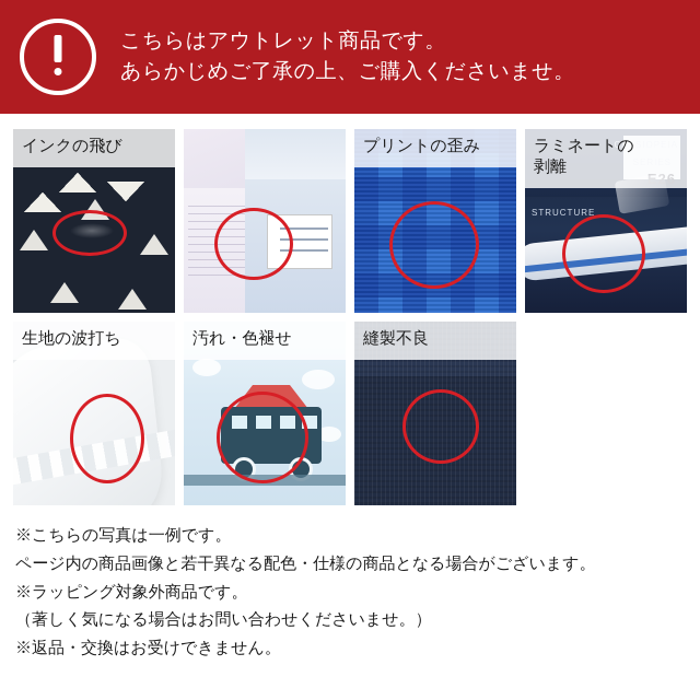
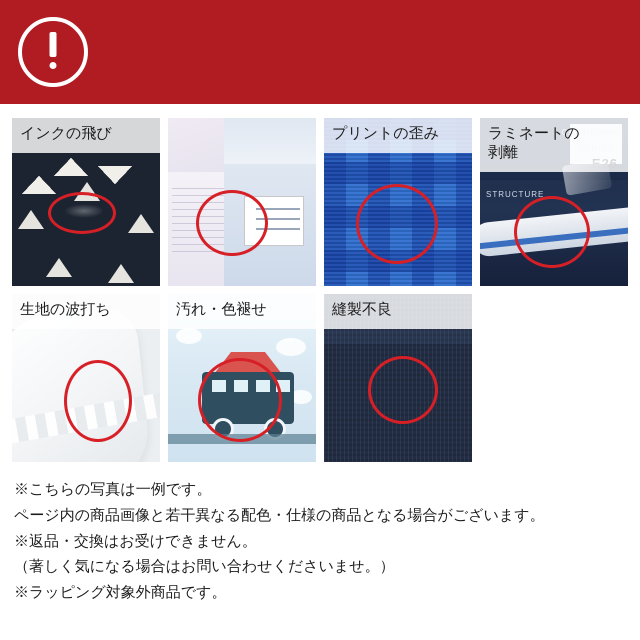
- こちらはアウトレット商品です。
- あらかじめご了承の上、ご購入くださいませ。
  インクの飛び
  プリントの歪み
  CASSIOPEIA
  STRUCTURE
  ラミネートの
  剥離
  生地の波打ち
  汚れ・色褪せ
  縫製不良
  ※こちらの写真は一例です。
  ページ内の商品画像と若干異なる配色・仕様の商品となる場合がございます。
- ※ラッピング対象外商品です。
+ ※返品・交換はお受けできません。
  （著しく気になる場合はお問い合わせくださいませ。）
- ※返品・交換はお受けできません。
+ ※ラッピング対象外商品です。
